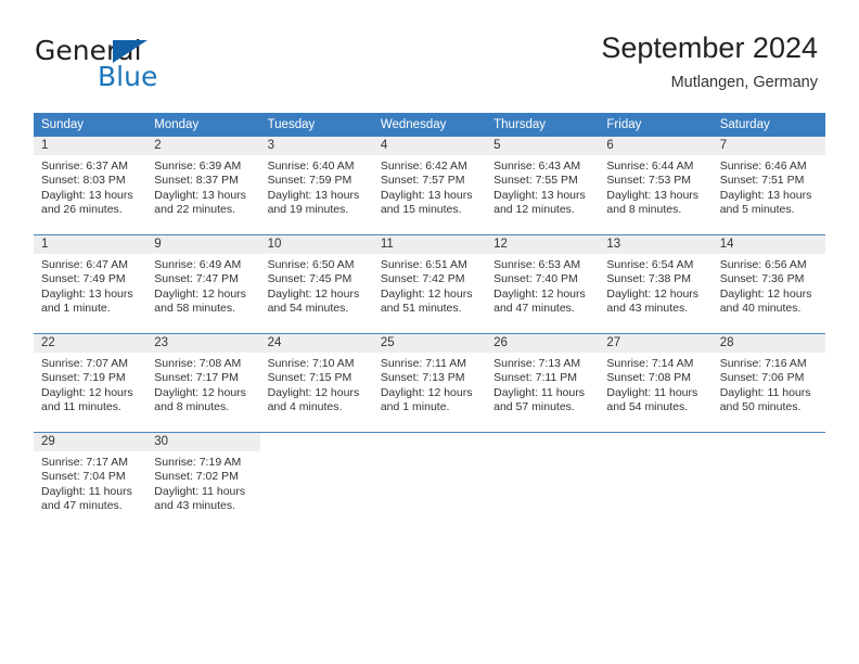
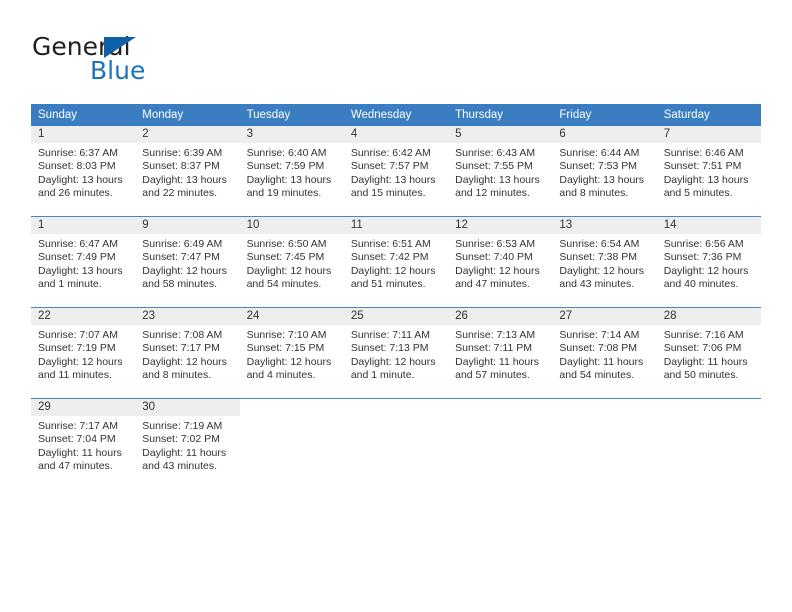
  General
  Blue
- September 2024
- Mutlangen, Germany
  Sunday	Monday	Tuesday	Wednesday	Thursday	Friday	Saturday
  1 Sunrise: 6:37 AM Sunset: 8:03 PM Daylight: 13 hours and 26 minutes.	2 Sunrise: 6:39 AM Sunset: 8:37 PM Daylight: 13 hours and 22 minutes.	3 Sunrise: 6:40 AM Sunset: 7:59 PM Daylight: 13 hours and 19 minutes.	4 Sunrise: 6:42 AM Sunset: 7:57 PM Daylight: 13 hours and 15 minutes.	5 Sunrise: 6:43 AM Sunset: 7:55 PM Daylight: 13 hours and 12 minutes.	6 Sunrise: 6:44 AM Sunset: 7:53 PM Daylight: 13 hours and 8 minutes.	7 Sunrise: 6:46 AM Sunset: 7:51 PM Daylight: 13 hours and 5 minutes.
  1 Sunrise: 6:47 AM Sunset: 7:49 PM Daylight: 13 hours and 1 minute.	9 Sunrise: 6:49 AM Sunset: 7:47 PM Daylight: 12 hours and 58 minutes.	10 Sunrise: 6:50 AM Sunset: 7:45 PM Daylight: 12 hours and 54 minutes.	11 Sunrise: 6:51 AM Sunset: 7:42 PM Daylight: 12 hours and 51 minutes.	12 Sunrise: 6:53 AM Sunset: 7:40 PM Daylight: 12 hours and 47 minutes.	13 Sunrise: 6:54 AM Sunset: 7:38 PM Daylight: 12 hours and 43 minutes.	14 Sunrise: 6:56 AM Sunset: 7:36 PM Daylight: 12 hours and 40 minutes.
  22 Sunrise: 7:07 AM Sunset: 7:19 PM Daylight: 12 hours and 11 minutes.	23 Sunrise: 7:08 AM Sunset: 7:17 PM Daylight: 12 hours and 8 minutes.	24 Sunrise: 7:10 AM Sunset: 7:15 PM Daylight: 12 hours and 4 minutes.	25 Sunrise: 7:11 AM Sunset: 7:13 PM Daylight: 12 hours and 1 minute.	26 Sunrise: 7:13 AM Sunset: 7:11 PM Daylight: 11 hours and 57 minutes.	27 Sunrise: 7:14 AM Sunset: 7:08 PM Daylight: 11 hours and 54 minutes.	28 Sunrise: 7:16 AM Sunset: 7:06 PM Daylight: 11 hours and 50 minutes.
  29 Sunrise: 7:17 AM Sunset: 7:04 PM Daylight: 11 hours and 47 minutes.	30 Sunrise: 7:19 AM Sunset: 7:02 PM Daylight: 11 hours and 43 minutes.
